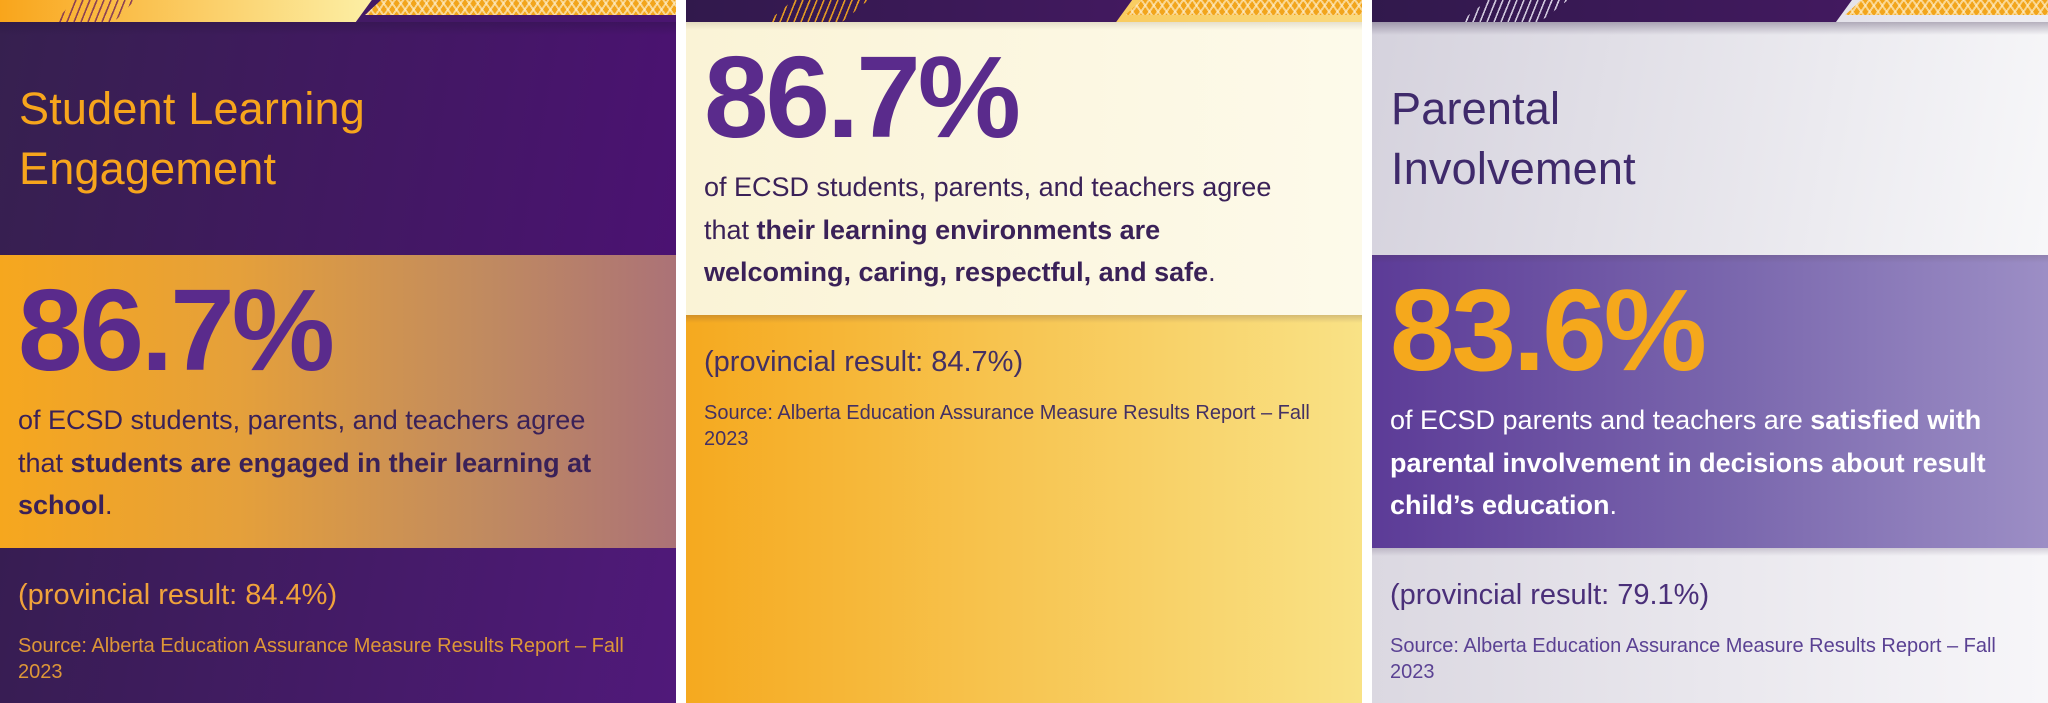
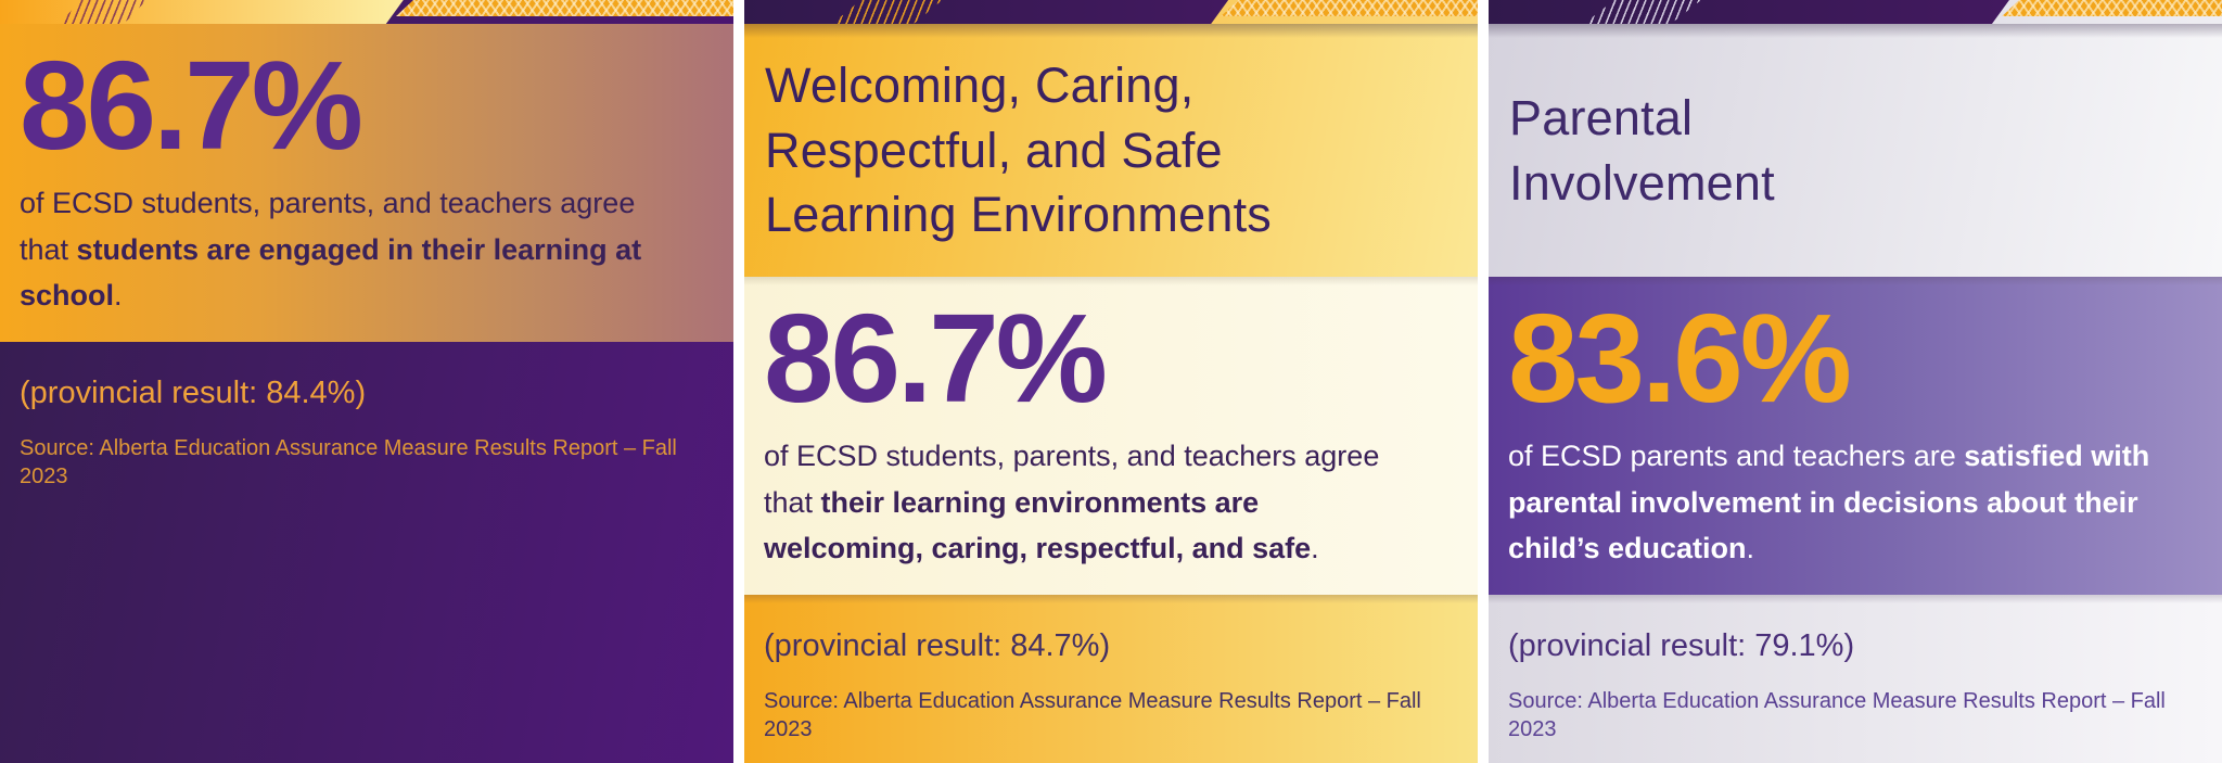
- Student Learning
- Engagement
  86.7%
  of ECSD students, parents, and teachers agree that students are engaged in their learning at school.
  (provincial result: 84.4%)
  Source: Alberta Education Assurance Measure Results Report – Fall 2023
+ Welcoming, Caring,
+ Respectful, and Safe
+ Learning Environments
  86.7%
  of ECSD students, parents, and teachers agree that their learning environments are welcoming, caring, respectful, and safe.
  (provincial result: 84.7%)
  Source: Alberta Education Assurance Measure Results Report – Fall 2023
  Parental
  Involvement
  83.6%
- of ECSD parents and teachers are satisfied with parental involvement in decisions about result child’s education.
+ of ECSD parents and teachers are satisfied with parental involvement in decisions about their child’s education.
  (provincial result: 79.1%)
  Source: Alberta Education Assurance Measure Results Report – Fall 2023
